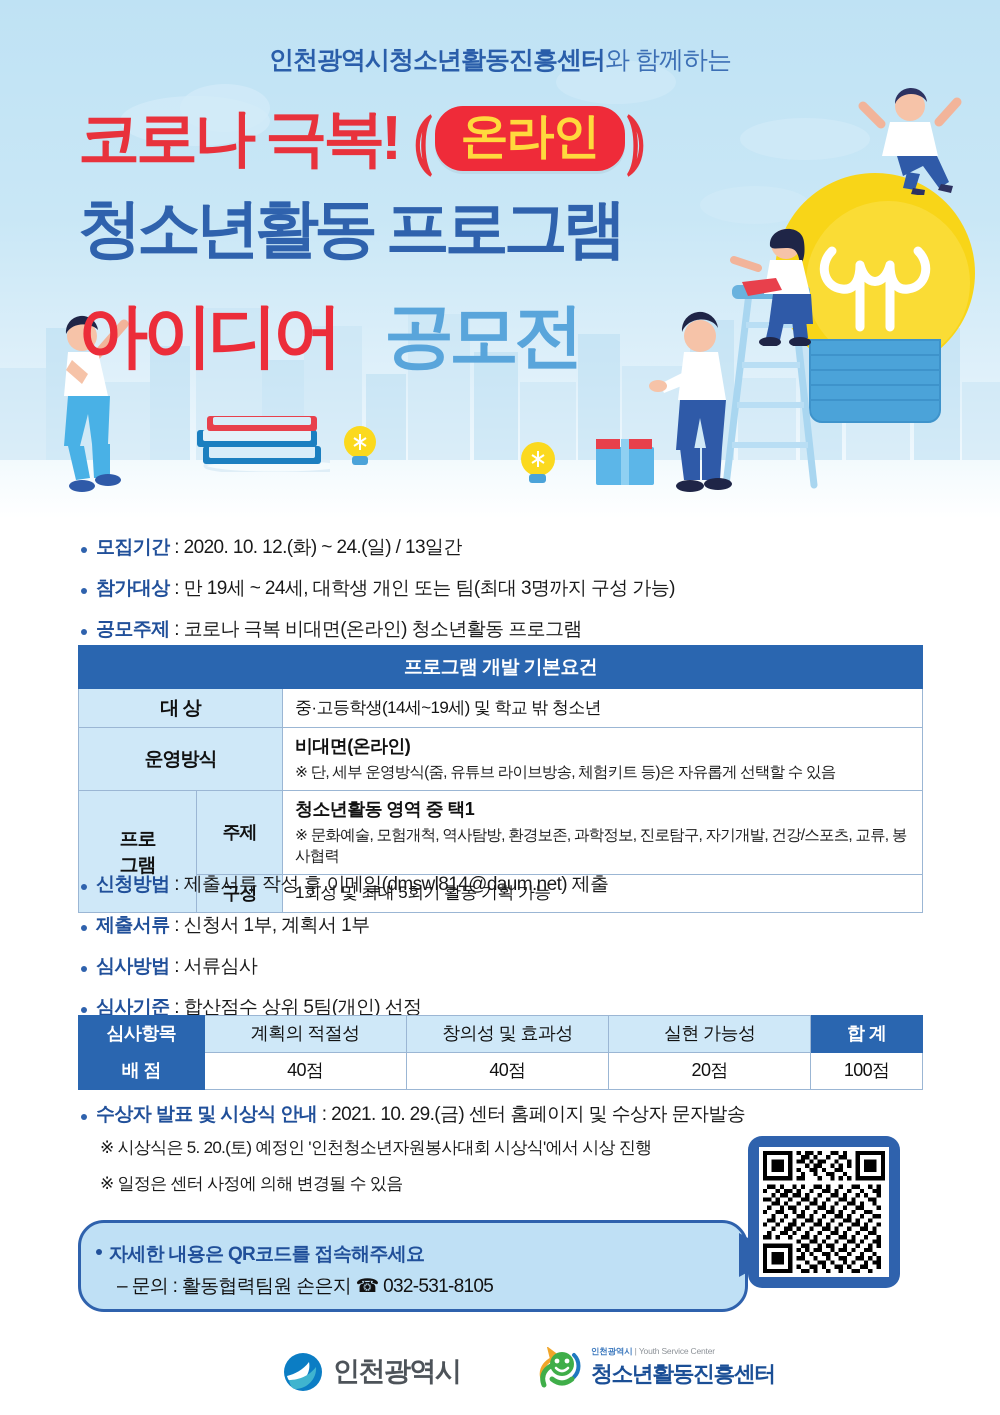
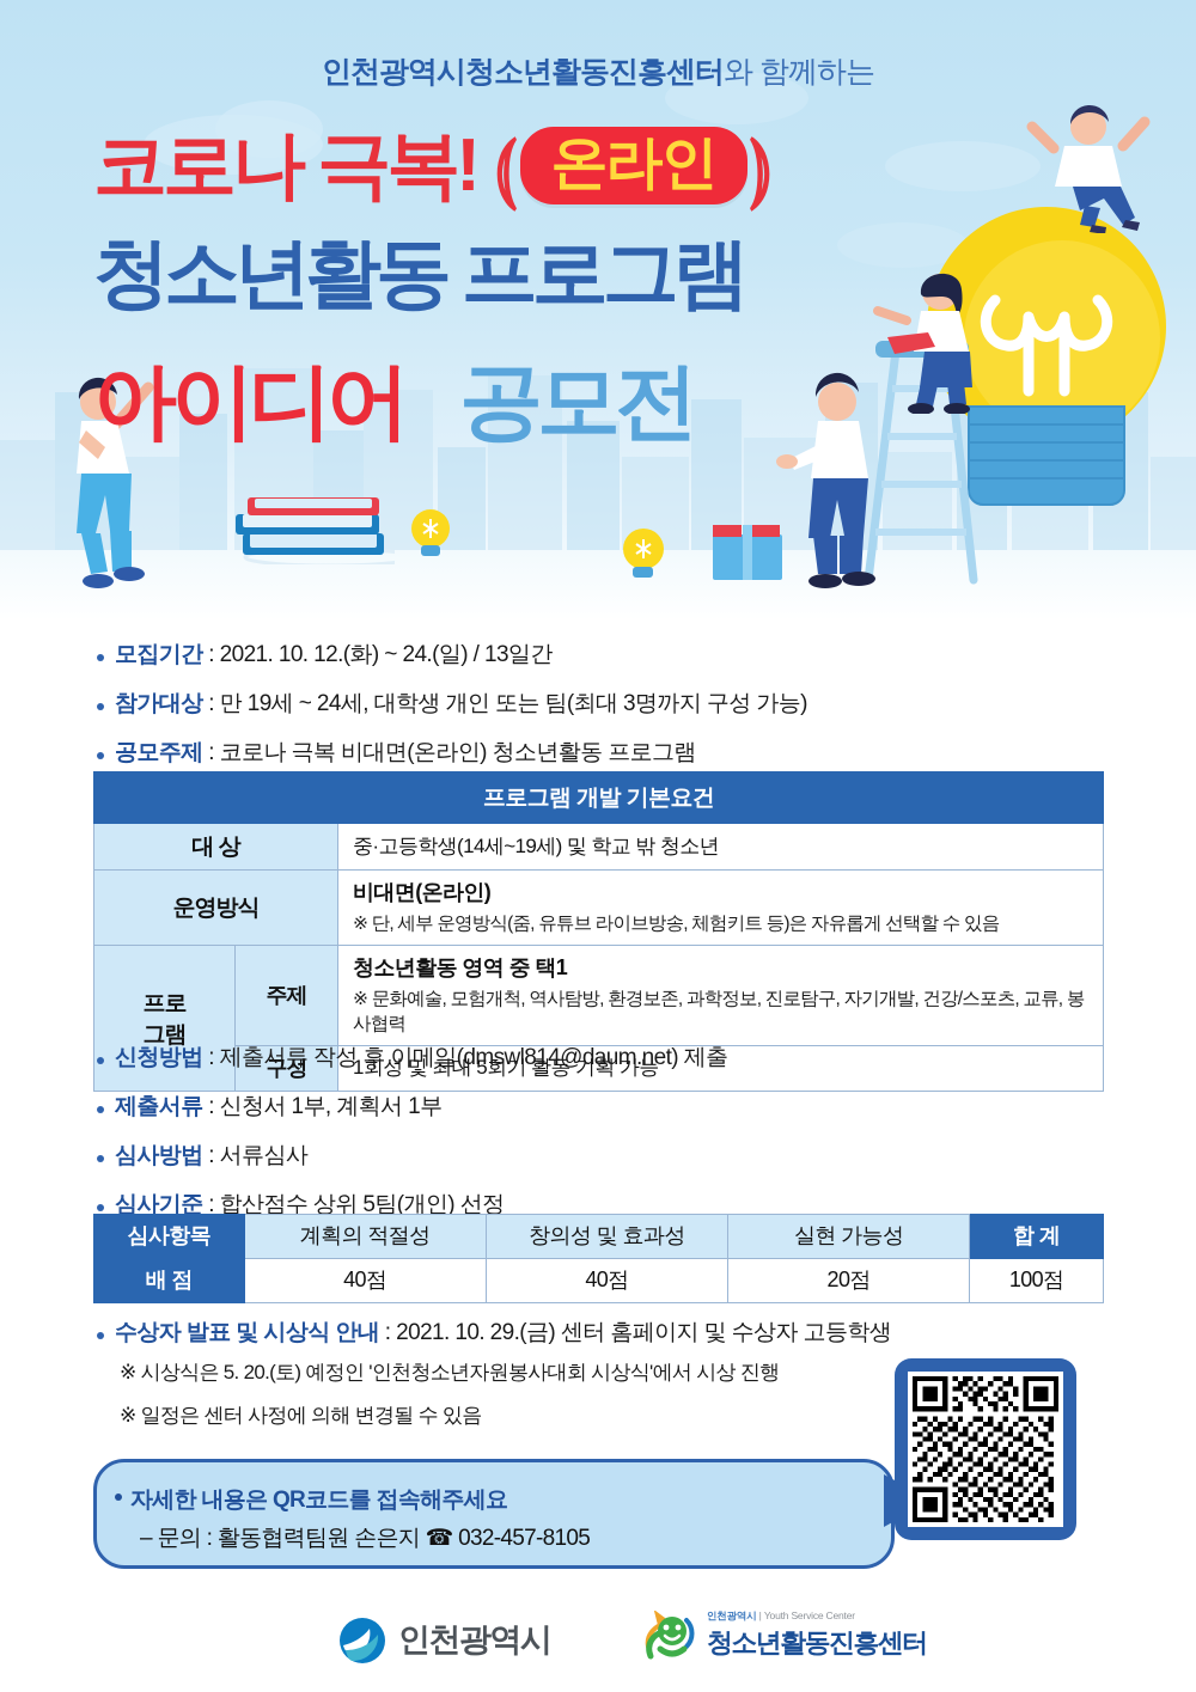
  인천광역시청소년활동진흥센터와 함께하는
  코로나 극복!
  ⦅
  온라인
  ⦆
  청소년활동 프로그램
  아이디어 공모전
- 모집기간 : 2020. 10. 12.(화) ~ 24.(일) / 13일간
+ 모집기간 : 2021. 10. 12.(화) ~ 24.(일) / 13일간
  참가대상 : 만 19세 ~ 24세, 대학생 개인 또는 팀(최대 3명까지 구성 가능)
  공모주제 : 코로나 극복 비대면(온라인) 청소년활동 프로그램
  프로그램 개발 기본요건
  대 상	중·고등학생(14세~19세) 및 학교 밖 청소년
  운영방식	비대면(온라인) ※ 단, 세부 운영방식(줌, 유튜브 라이브방송, 체험키트 등)은 자유롭게 선택할 수 있음
  프로 그램	주제	청소년활동 영역 중 택1 ※ 문화예술, 모험개척, 역사탐방, 환경보존, 과학정보, 진로탐구, 자기개발, 건강/스포츠, 교류, 봉사협력
  신청방법 : 제출서류 작성 후 이메일(dmswl814@daum.net) 제출
  제출서류 : 신청서 1부, 계획서 1부
  심사방법 : 서류심사
  심사기준 : 합산점수 상위 5팀(개인) 선정
  심사항목	계획의 적절성	창의성 및 효과성	실현 가능성	합 계
  배 점	40점	40점	20점	100점
- 수상자 발표 및 시상식 안내 : 2021. 10. 29.(금) 센터 홈페이지 및 수상자 문자발송
+ 수상자 발표 및 시상식 안내 : 2021. 10. 29.(금) 센터 홈페이지 및 수상자 고등학생
  ※ 시상식은 5. 20.(토) 예정인 '인천청소년자원봉사대회 시상식'에서 시상 진행
  ※ 일정은 센터 사정에 의해 변경될 수 있음
  자세한 내용은 QR코드를 접속해주세요
- – 문의 : 활동협력팀원 손은지 ☎ 032-531-8105
+ – 문의 : 활동협력팀원 손은지 ☎ 032-457-8105
  인천광역시
  인천광역시 | Youth Service Center
  청소년활동진흥센터
